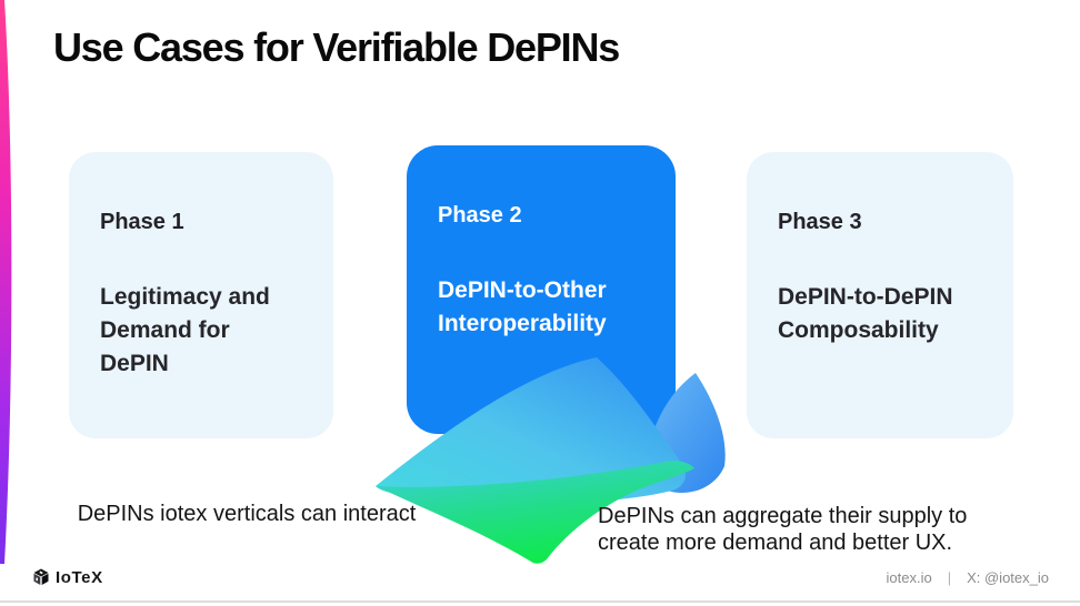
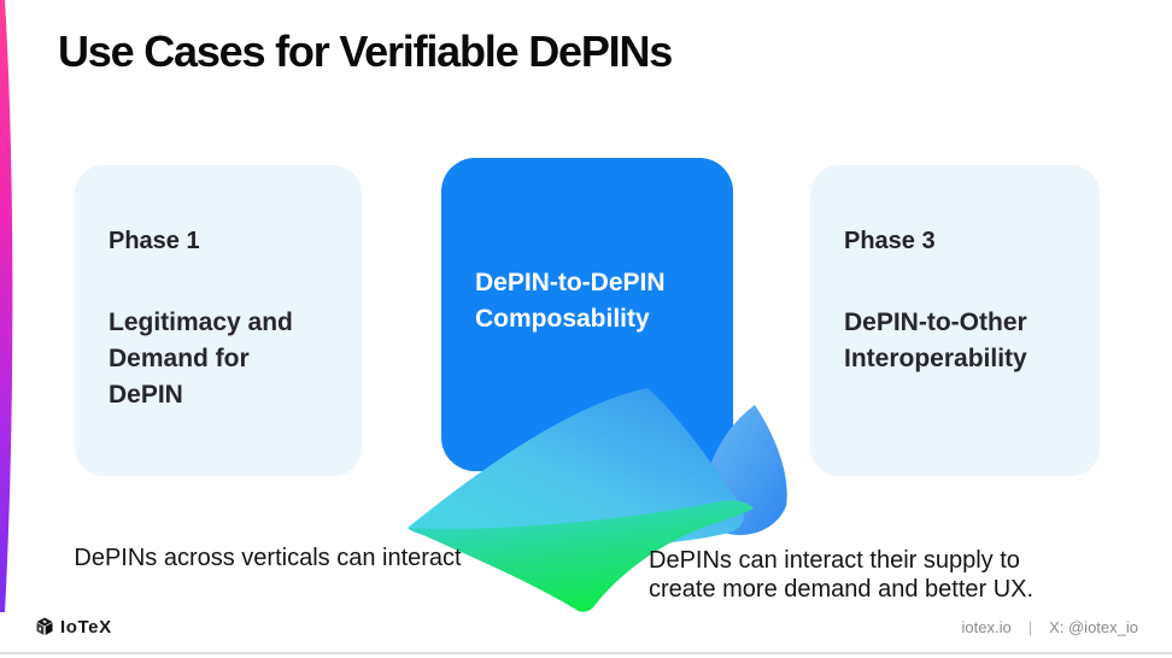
  Use Cases for Verifiable DePINs
  Phase 1
  Legitimacy and Demand for DePIN
- Phase 2
- DePIN-to-Other Interoperability
+ DePIN-to-DePIN Composability
  Phase 3
- DePIN-to-DePIN Composability
+ DePIN-to-Other Interoperability
- DePINs iotex verticals can interact
+ DePINs across verticals can interact
- DePINs can aggregate their supply to
+ DePINs can interact their supply to
  create more demand and better UX.
  IoTeX
  iotex.io
  |
  X: @iotex_io
